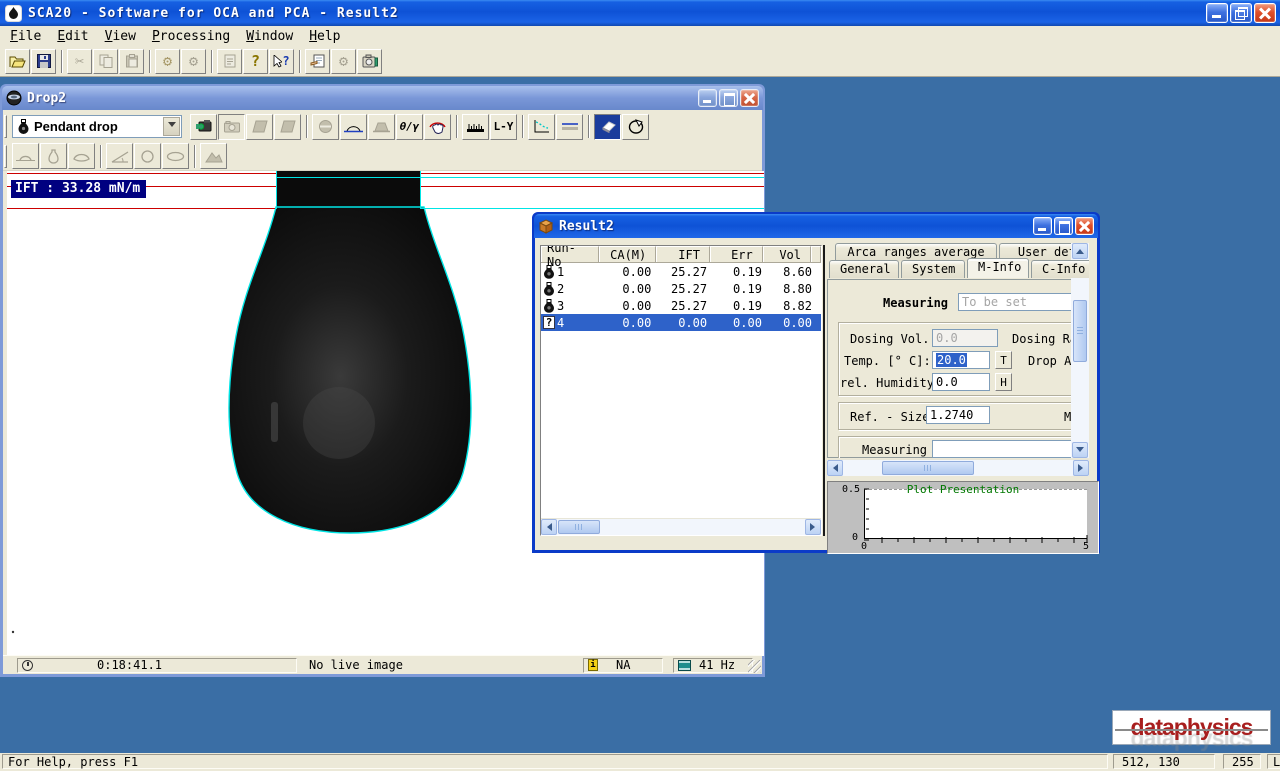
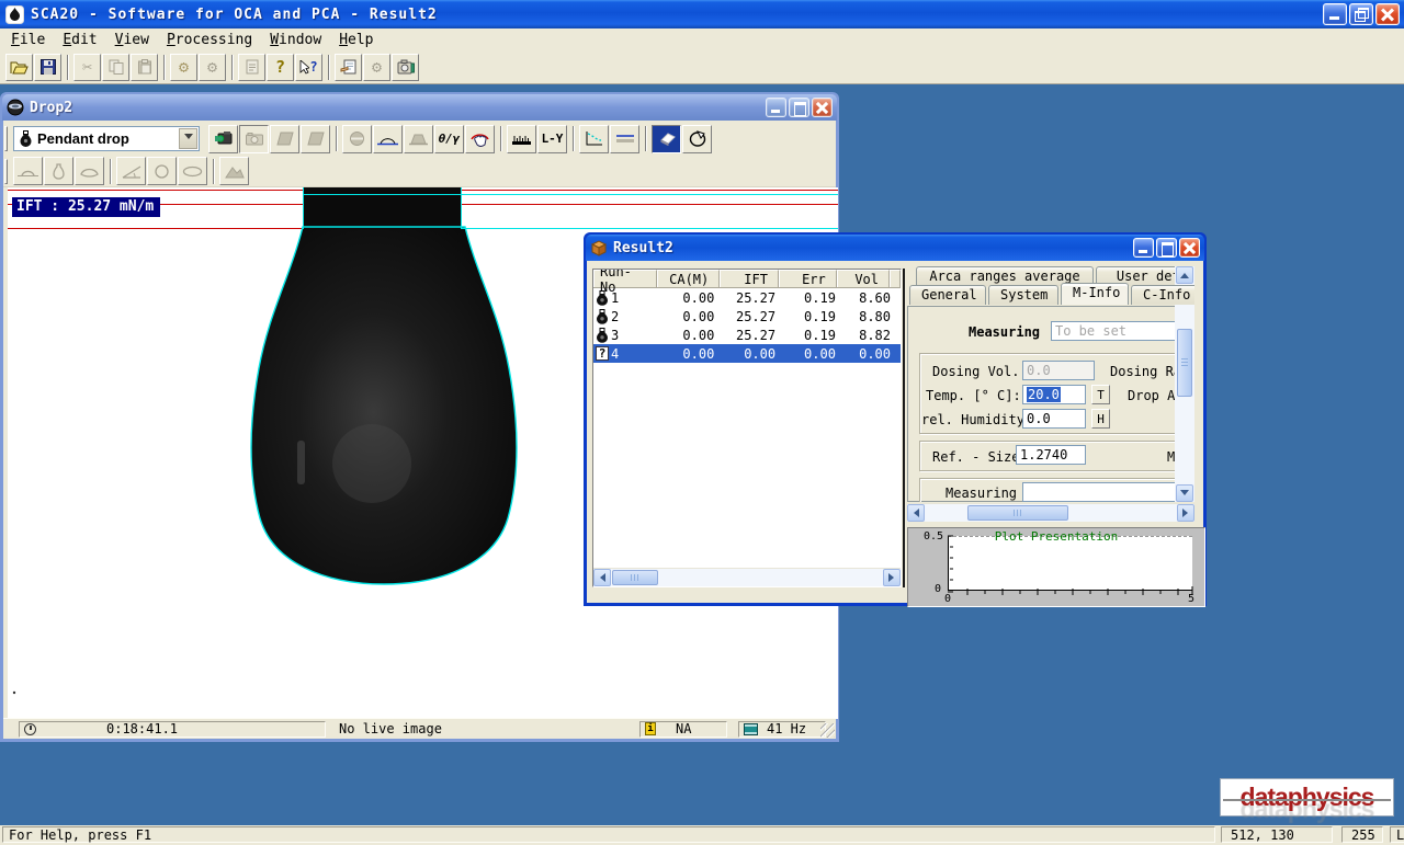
  SCA20 - Software for OCA and PCA - Result2
  File
  Edit
  View
  Processing
  Window
  Help
  ✂
  ⚙
  ⚙
  ?
  ?
  ⚙
  Drop2
  Pendant drop
  θ/γ
  L-Y
- IFT : 33.28 mN/m
+ IFT : 25.27 mN/m
  0:18:41.1
  No live image
  i
  NA
  41 Hz
  Result2
  Run-No
  CA(M)
  IFT
  Err
  Vol
  1
  0.00
  25.27
  0.19
  8.60
  2
  0.00
  25.27
  0.19
  8.80
  3
  0.00
  25.27
  0.19
  8.82
  ?
  4
  0.00
  0.00
  0.00
  0.00
  Arca ranges average
  General
  System
  M-Info
  C-Info
  Measuring
  To be set
  Dosing Vol.
  0.0
  Dosing R
  Temp. [° C]:
  20.0
  T
  Drop A
  rel. Humidity
  0.0
  H
  Ref. - Siz
  1.2740
  Measuring
  Plot Presentation
  0.5
  0
  0
  5
  dataphysics
  For Help, press F1
  512, 130
  255
  L
